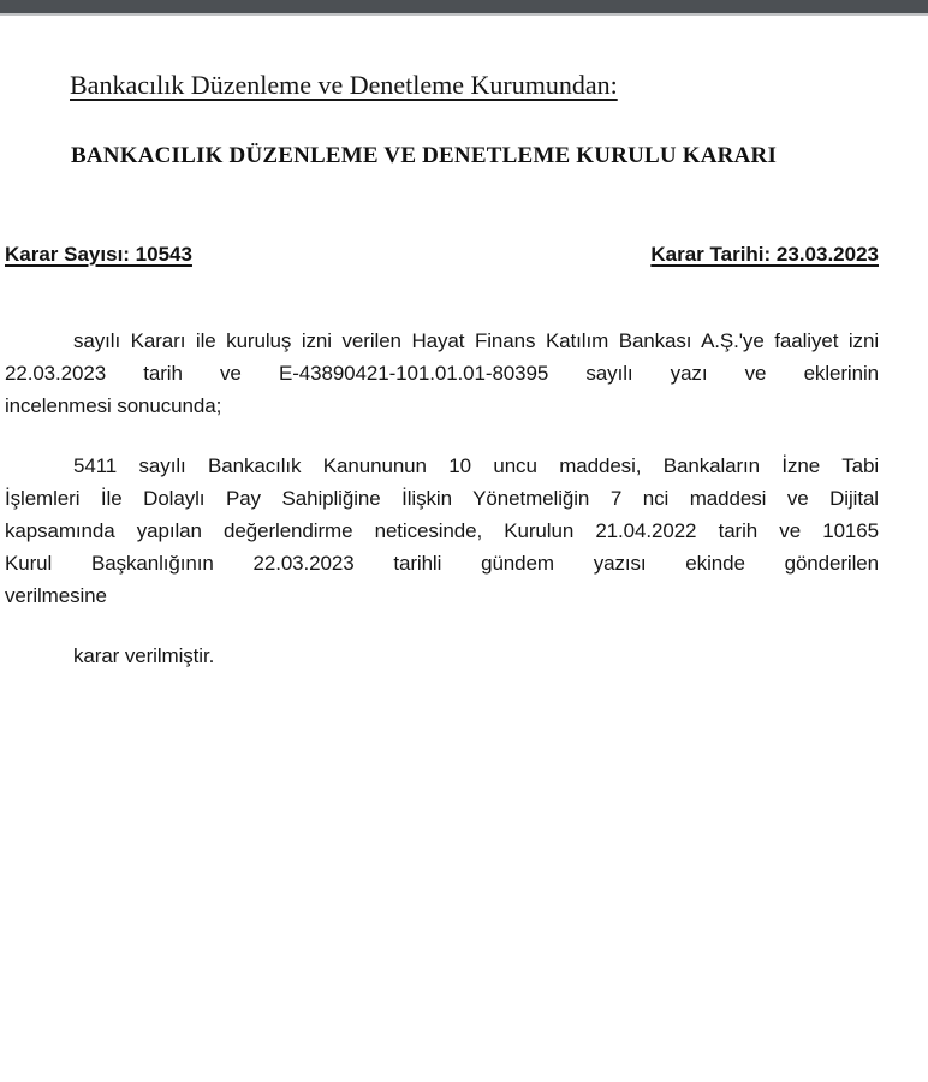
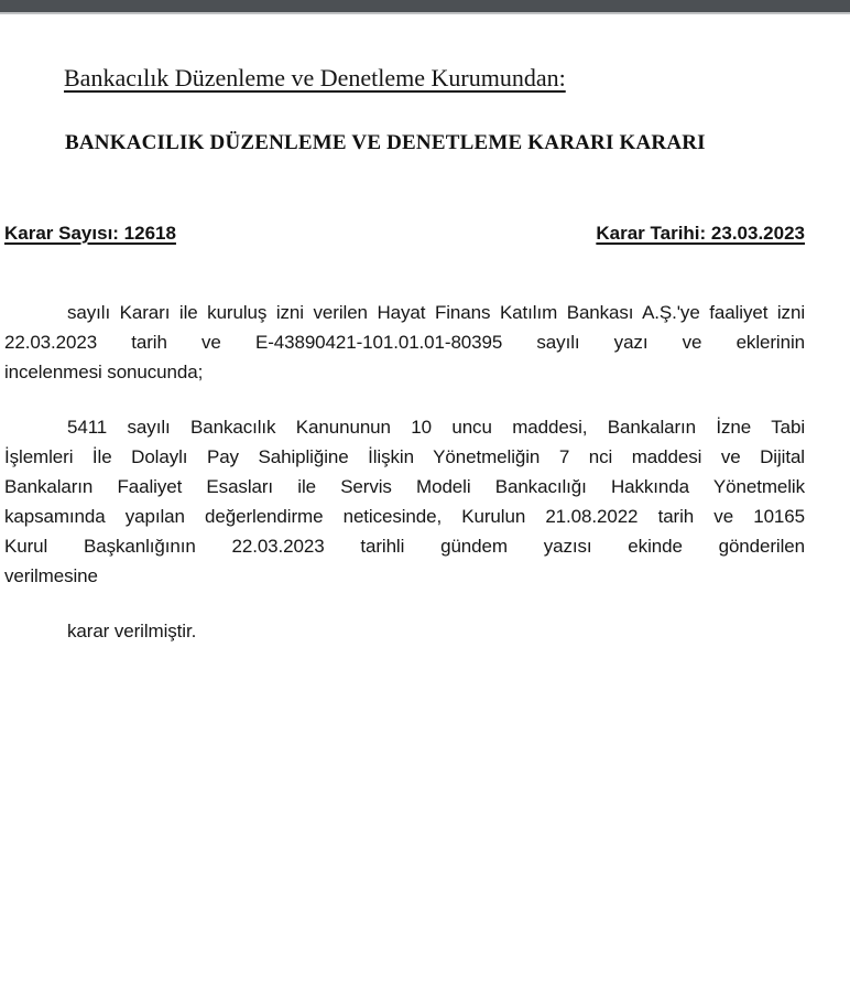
  Bankacılık Düzenleme ve Denetleme Kurumundan:
- BANKACILIK DÜZENLEME VE DENETLEME KURULU KARARI
+ BANKACILIK DÜZENLEME VE DENETLEME KARARI KARARI
- Karar Sayısı: 10543
+ Karar Sayısı: 12618
  Karar Tarihi: 23.03.2023
  sayılı Kararı ile kuruluş izni verilen Hayat Finans Katılım Bankası A.Ş.'ye faaliyet izni
  22.03.2023 tarih ve E-43890421-101.01.01-80395 sayılı yazı ve eklerinin
  incelenmesi sonucunda;
  5411 sayılı Bankacılık Kanununun 10 uncu maddesi, Bankaların İzne Tabi
  İşlemleri İle Dolaylı Pay Sahipliğine İlişkin Yönetmeliğin 7 nci maddesi ve Dijital
+ Bankaların Faaliyet Esasları ile Servis Modeli Bankacılığı Hakkında Yönetmelik
- kapsamında yapılan değerlendirme neticesinde, Kurulun 21.04.2022 tarih ve 10165
+ kapsamında yapılan değerlendirme neticesinde, Kurulun 21.08.2022 tarih ve 10165
  Kurul Başkanlığının 22.03.2023 tarihli gündem yazısı ekinde gönderilen
  verilmesine
  karar verilmiştir.
